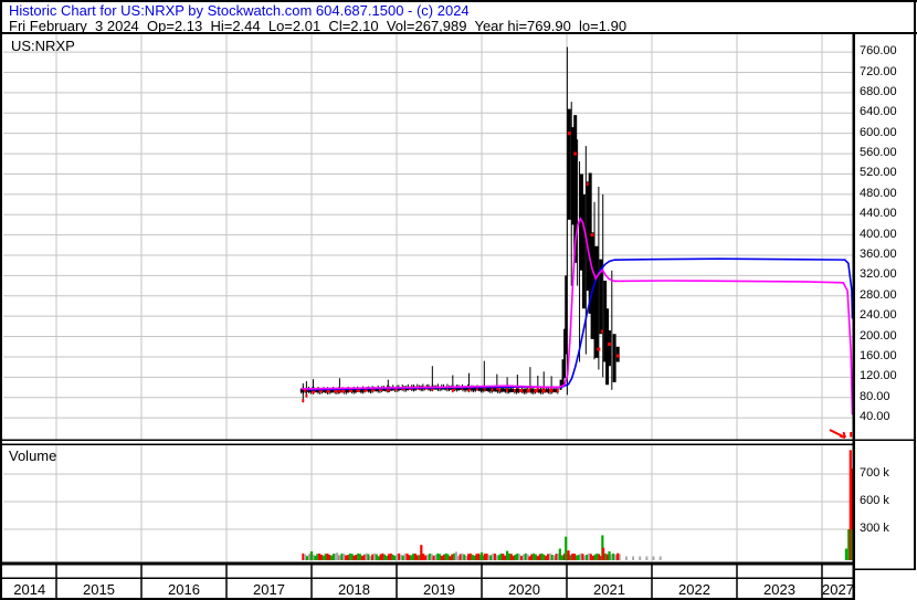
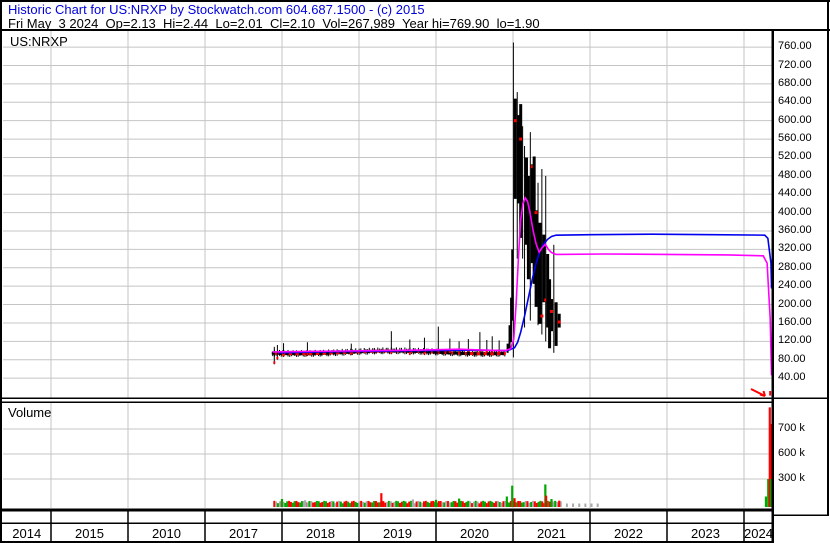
- Historic Chart for US:NRXP by Stockwatch.com 604.687.1500 - (c) 2024
+ Historic Chart for US:NRXP by Stockwatch.com 604.687.1500 - (c) 2015
- Fri February 3 2024 Op=2.13 Hi=2.44 Lo=2.01 Cl=2.10 Vol=267,989 Year hi=769.90 lo=1.90
+ Fri May 3 2024 Op=2.13 Hi=2.44 Lo=2.01 Cl=2.10 Vol=267,989 Year hi=769.90 lo=1.90
  US:NRXP
  Volume
  760.00
  720.00
  680.00
  640.00
  600.00
  560.00
  520.00
  480.00
  440.00
  400.00
  360.00
  320.00
  280.00
  240.00
  200.00
  160.00
  120.00
  80.00
  40.00
  700 k
  600 k
  300 k
  2014
  2015
- 2016
+ 2010
  2017
  2018
  2019
  2020
  2021
  2022
  2023
- 2027
+ 2024
